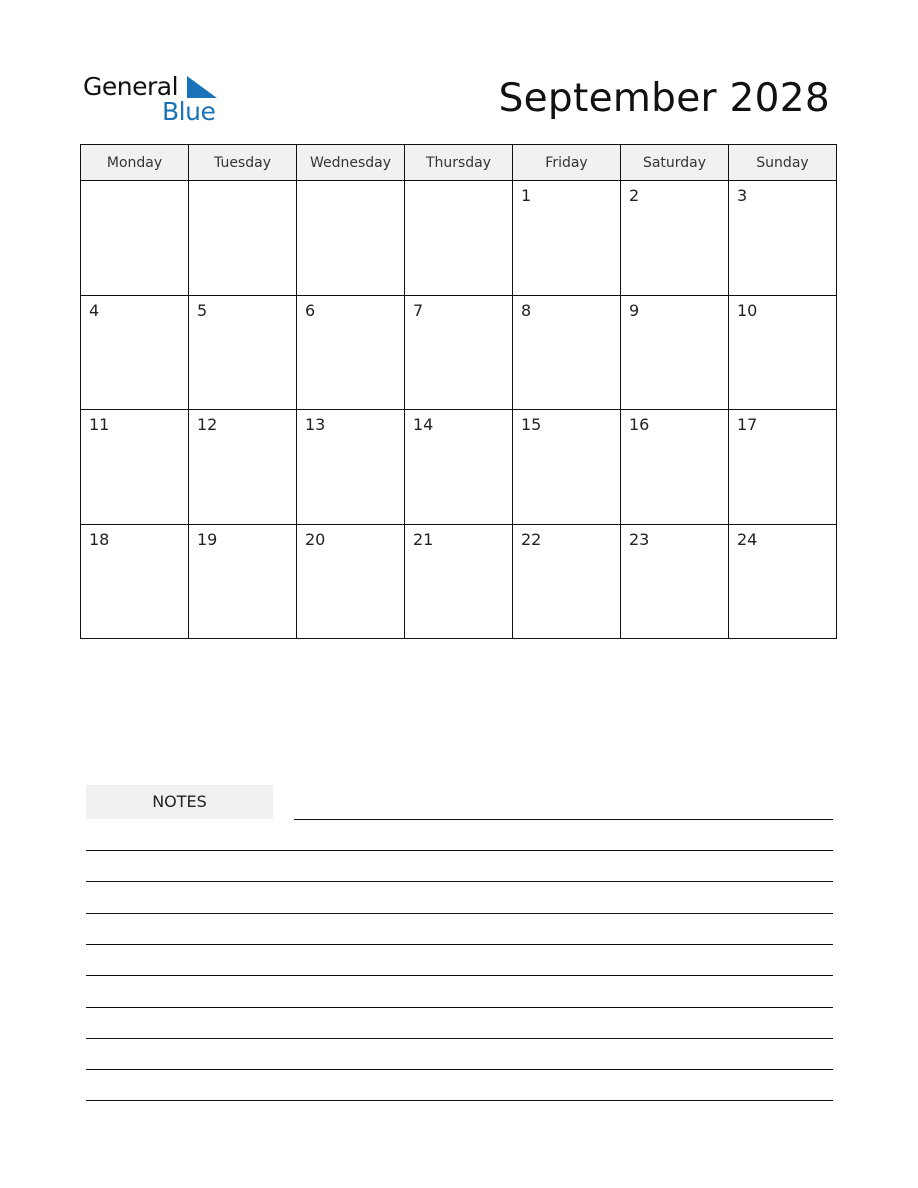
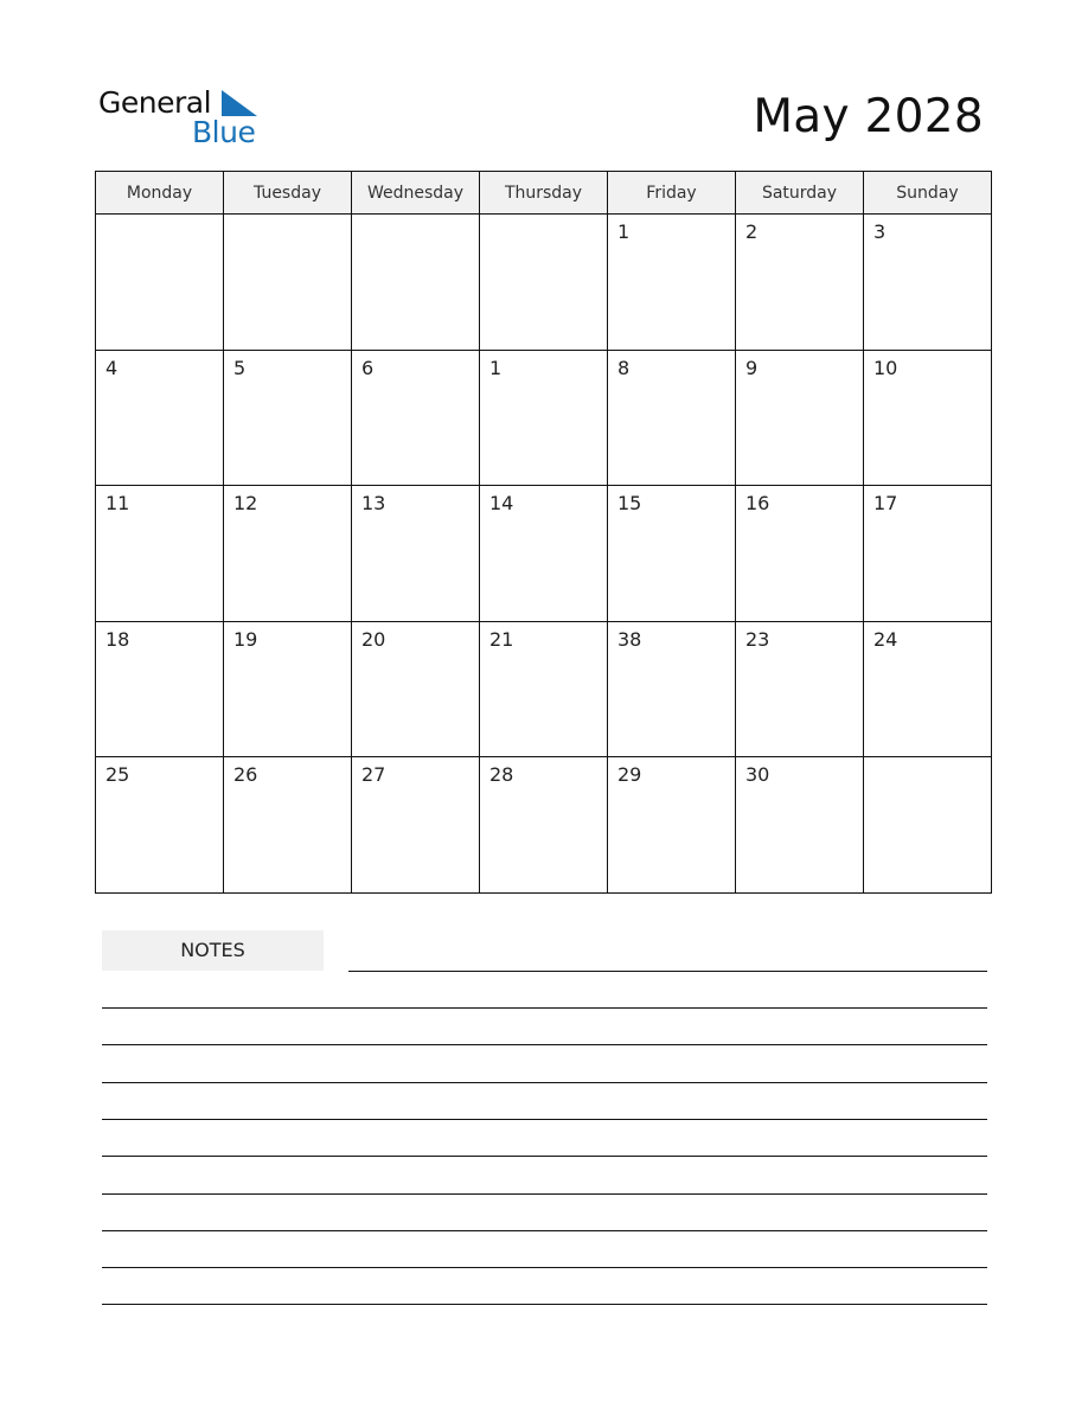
  General
  Blue
- September 2028
+ May 2028
  Monday	Tuesday	Wednesday	Thursday	Friday	Saturday	Sunday
  				1	2	3
- 4	5	6	7	8	9	10
+ 4	5	6	1	8	9	10
  11	12	13	14	15	16	17
- 18	19	20	21	22	23	24
+ 18	19	20	21	38	23	24
+ 25	26	27	28	29	30
  NOTES
